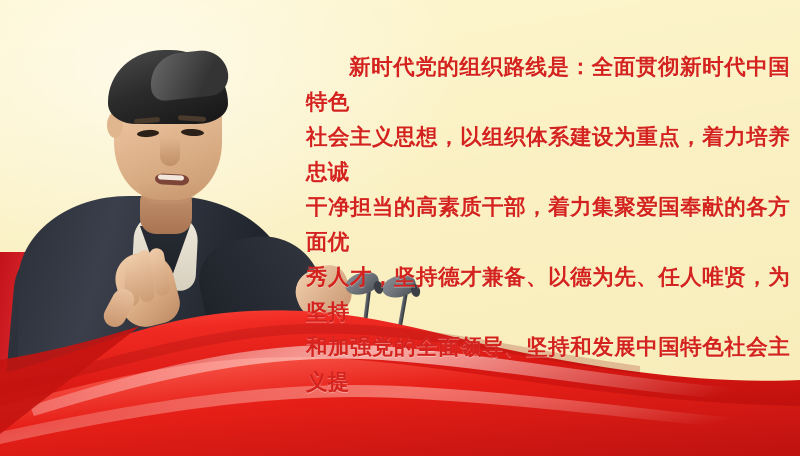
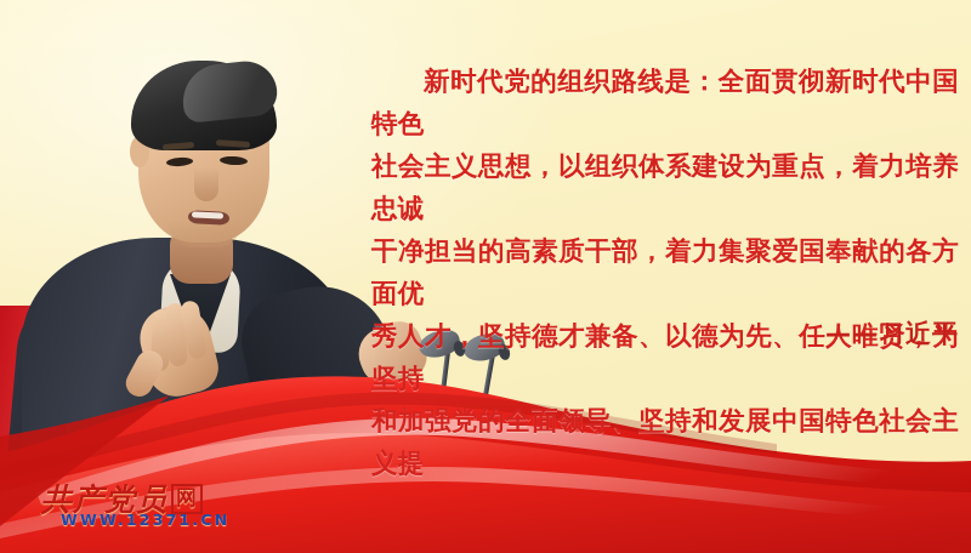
  新时代党的组织路线是：全面贯彻新时代中国特色
  社会主义思想，以组织体系建设为重点，着力培养忠诚
  干净担当的高素质干部，着力集聚爱国奉献的各方面优
  秀人才，坚持德才兼备、以德为先、任人唯贤，为坚持
  和加强党的全面领导、坚持和发展中国特色社会主义提
+ ——习近平
+ 共产党员 网
+ WWW.12371.CN
